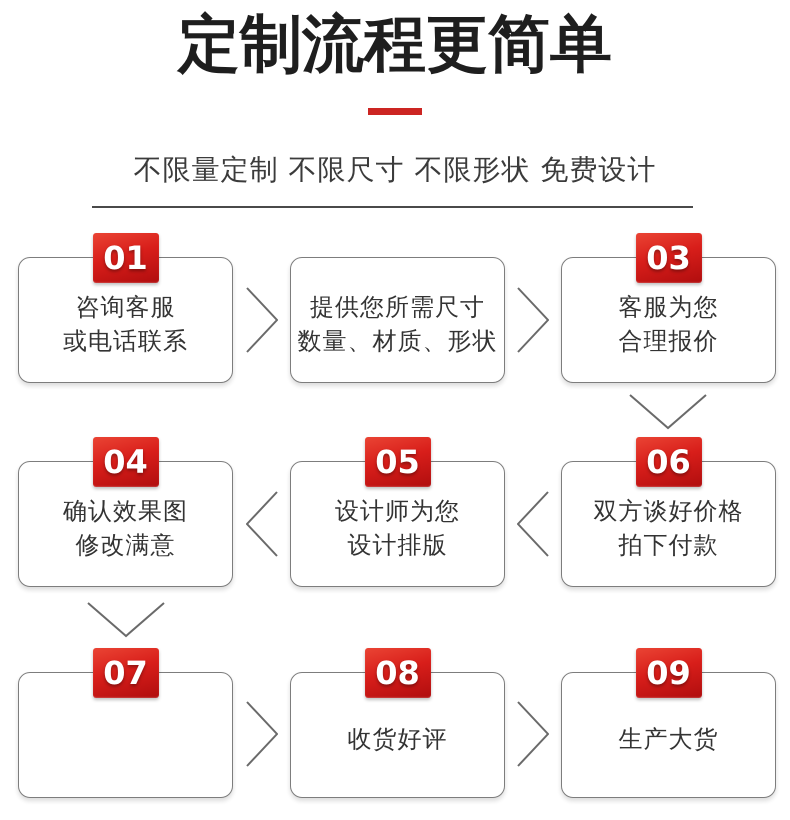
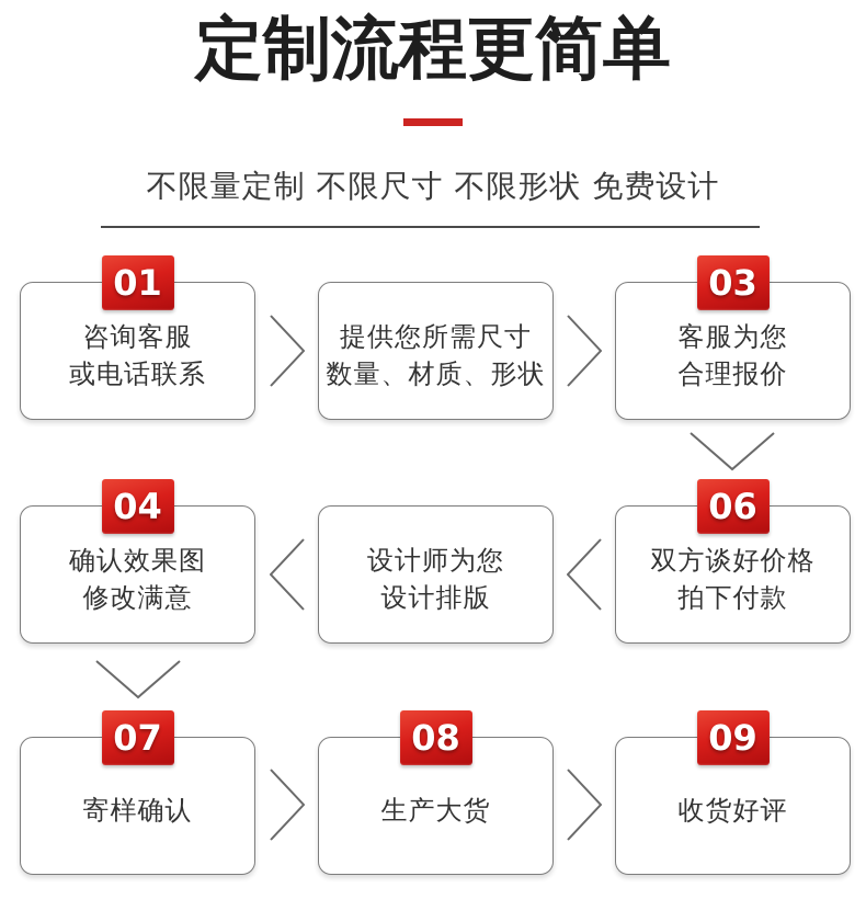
  定制流程更简单
  不限量定制 不限尺寸 不限形状 免费设计
  01
  咨询客服
  或电话联系
  提供您所需尺寸
  数量、材质、形状
  03
  客服为您
  合理报价
  04
  确认效果图
  修改满意
- 05
  设计师为您
  设计排版
  06
  双方谈好价格
  拍下付款
  07
+ 寄样确认
  08
- 收货好评
+ 生产大货
  09
- 生产大货
+ 收货好评
